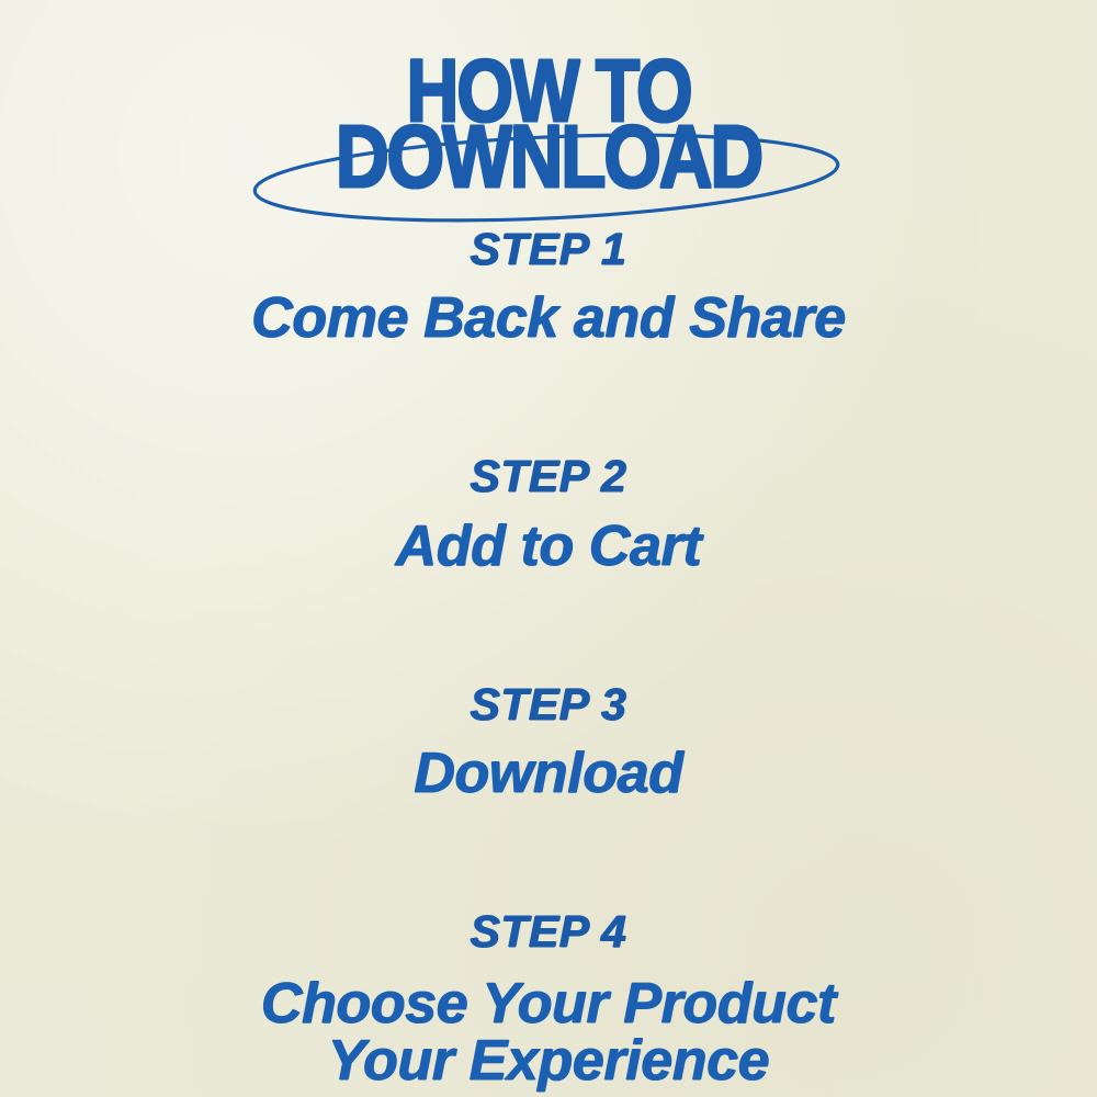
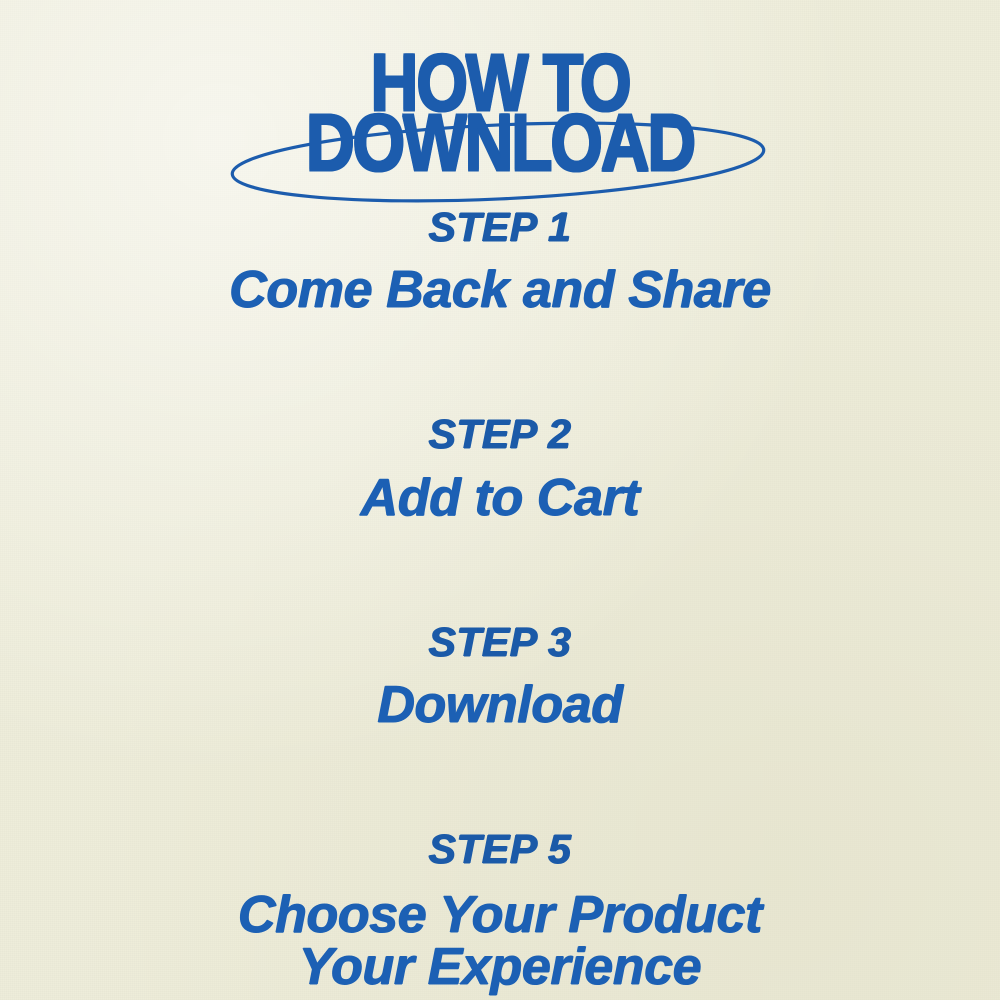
  HOW TO
  DOWNLOAD
  STEP 1
  Come Back and Share
  STEP 2
  Add to Cart
  STEP 3
  Download
- STEP 4
+ STEP 5
  Choose Your Product
  Your Experience
